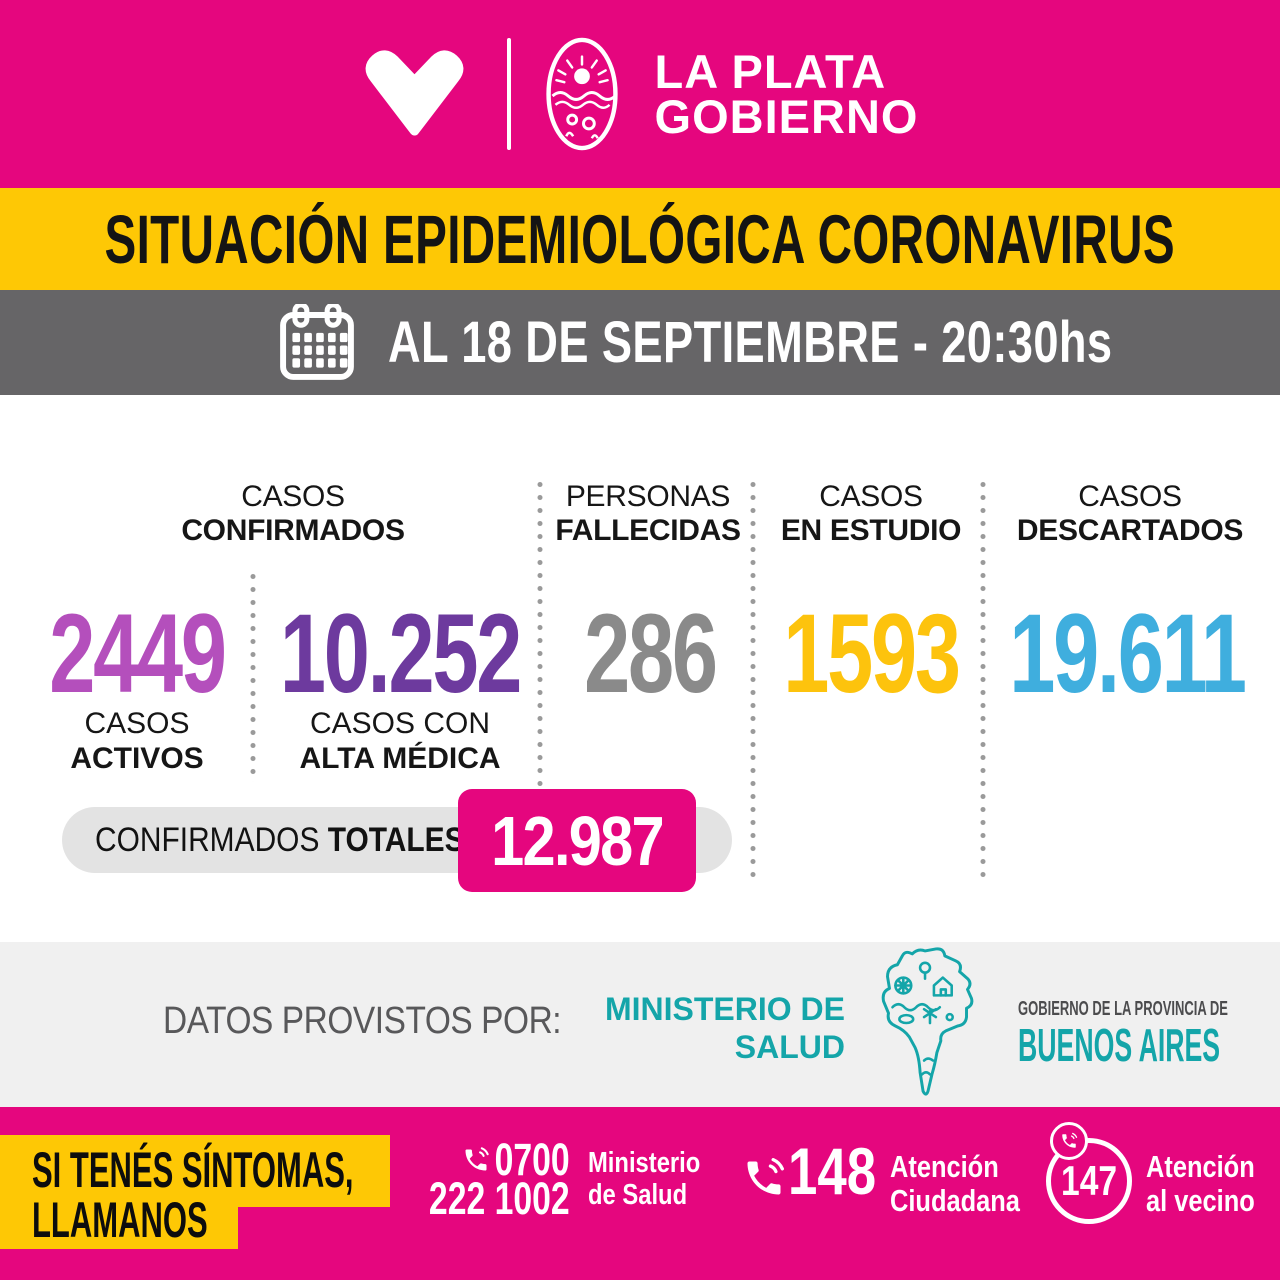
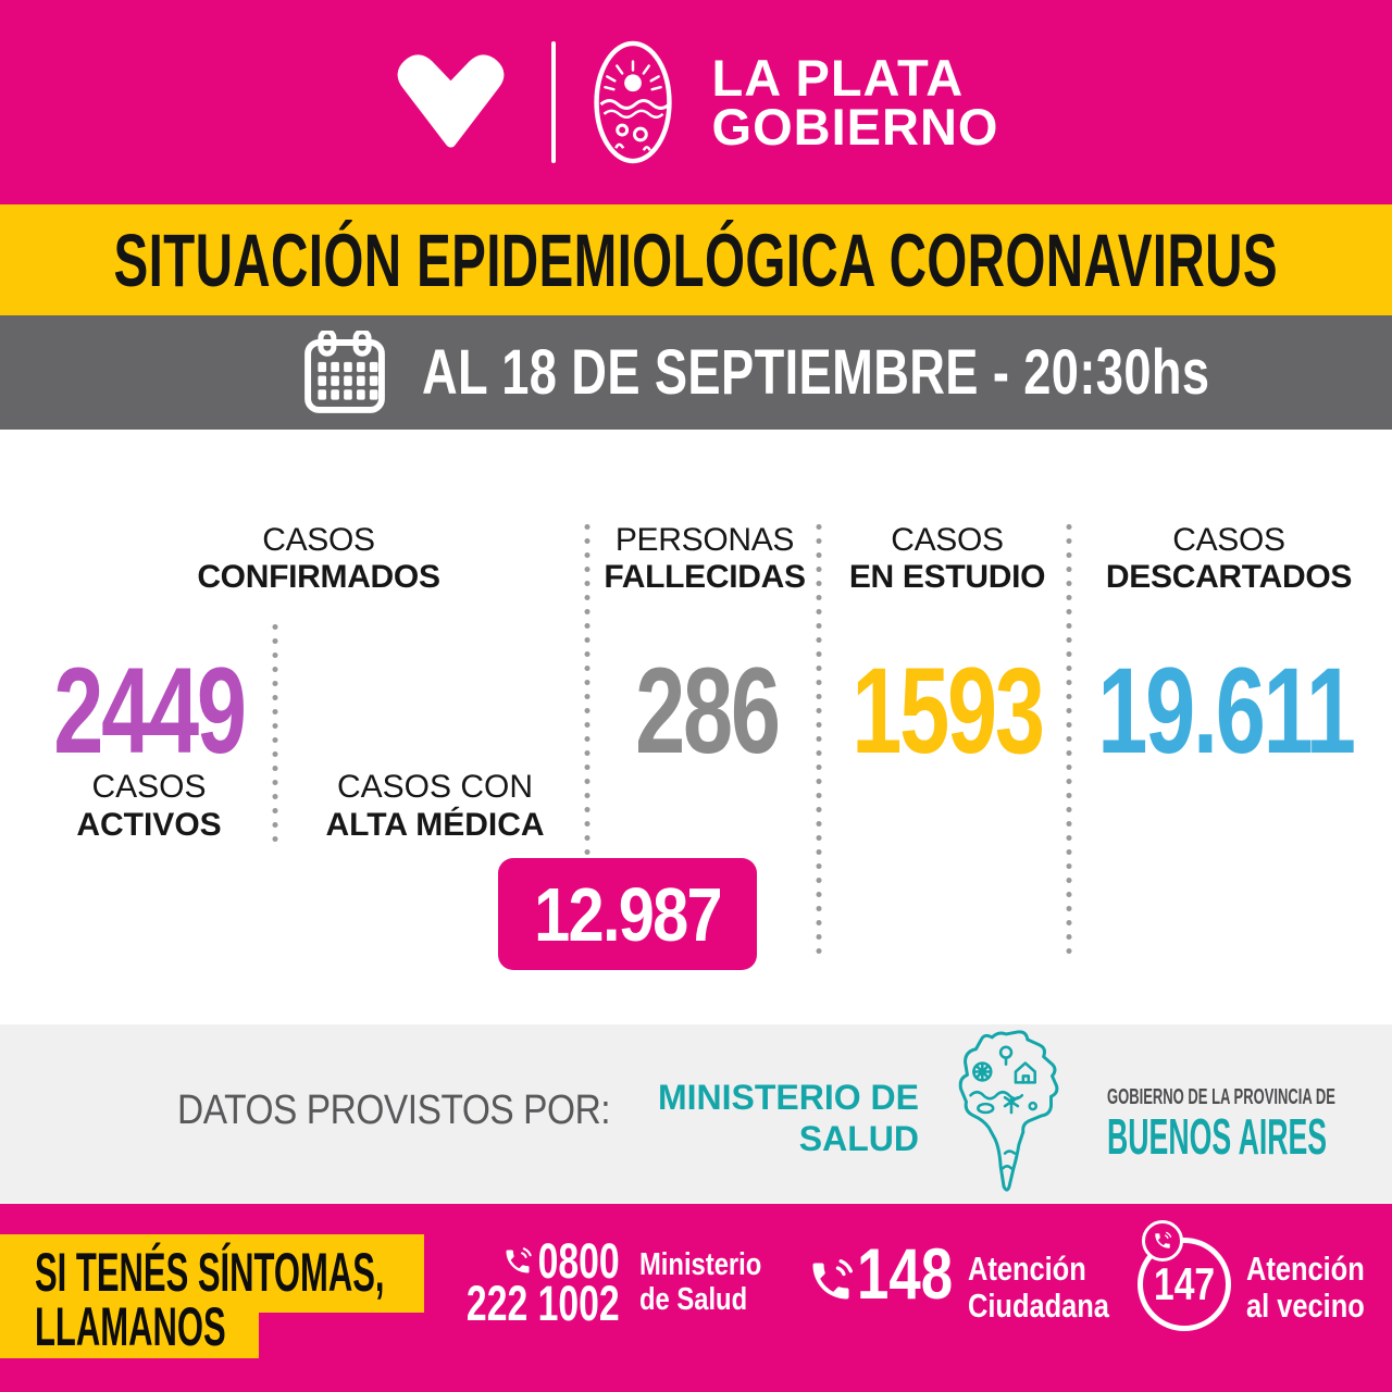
  LA PLATA
  GOBIERNO
  SITUACIÓN EPIDEMIOLÓGICA CORONAVIRUS
  AL 18 DE SEPTIEMBRE - 20:30hs
  CASOS
  CONFIRMADOS
  PERSONAS
  FALLECIDAS
  CASOS
  EN ESTUDIO
  CASOS
  DESCARTADOS
  2449
- 10.252
  286
  1593
  19.611
  CASOS
  ACTIVOS
  CASOS CON
  ALTA MÉDICA
- CONFIRMADOS TOTALES
  12.987
  DATOS PROVISTOS POR:
  MINISTERIO DE
  SALUD
  GOBIERNO DE LA PROVINCIA DE
  BUENOS AIRES
  SI TENÉS SÍNTOMAS,
  LLAMANOS
- 0700
+ 0800
  222 1002
  Ministerio
  de Salud
  148
  Atención
  Ciudadana
  147
  Atención
  al vecino
